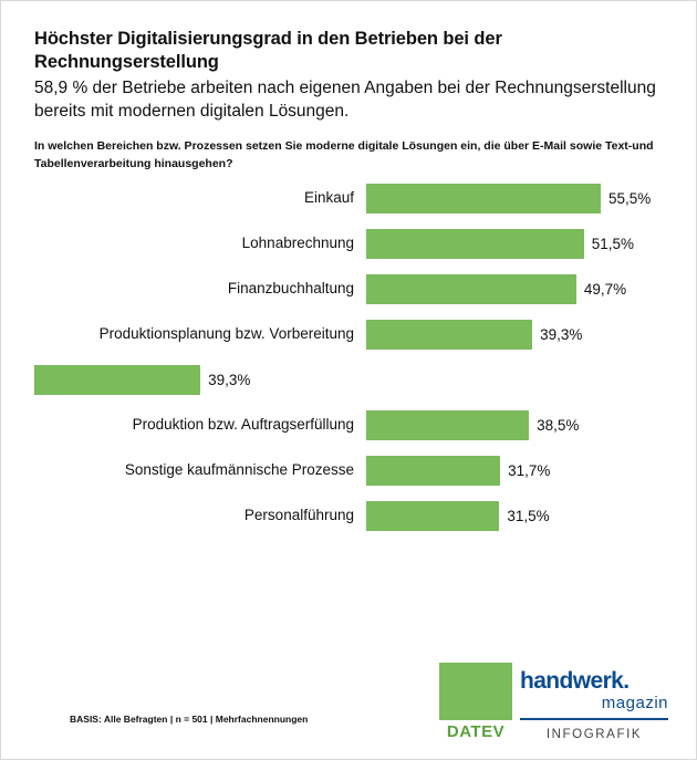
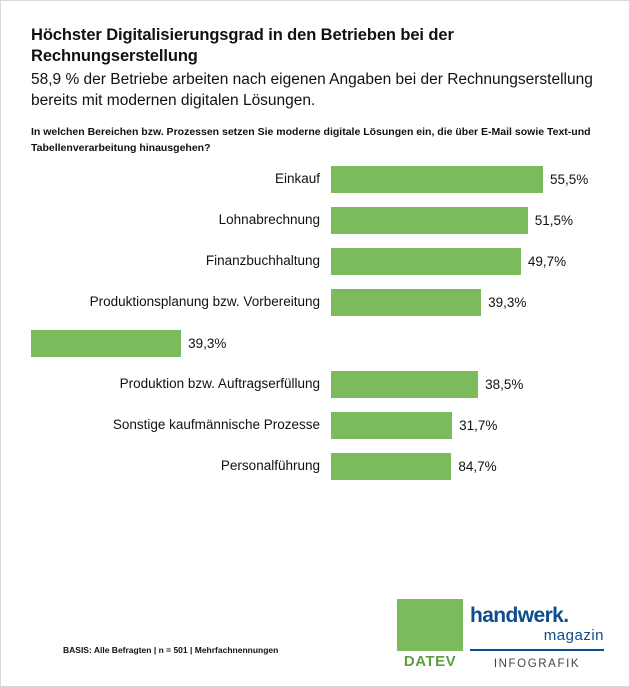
  Höchster Digitalisierungsgrad in den Betrieben bei der Rechnungserstellung
  58,9 % der Betriebe arbeiten nach eigenen Angaben bei der Rechnungserstellung bereits mit modernen digitalen Lösungen.
  In welchen Bereichen bzw. Prozessen setzen Sie moderne digitale Lösungen ein, die über E-Mail sowie Text-und Tabellenverarbeitung hinausgehen?
  Einkauf
  55,5%
  Lohnabrechnung
  51,5%
  Finanzbuchhaltung
  49,7%
  Produktionsplanung bzw. Vorbereitung
  39,3%
  39,3%
  Produktion bzw. Auftragserfüllung
  38,5%
  Sonstige kaufmännische Prozesse
  31,7%
  Personalführung
- 31,5%
+ 84,7%
  BASIS: Alle Befragten | n = 501 | Mehrfachnennungen
  DATEV
  handwerk.
  magazin
  INFOGRAFIK
